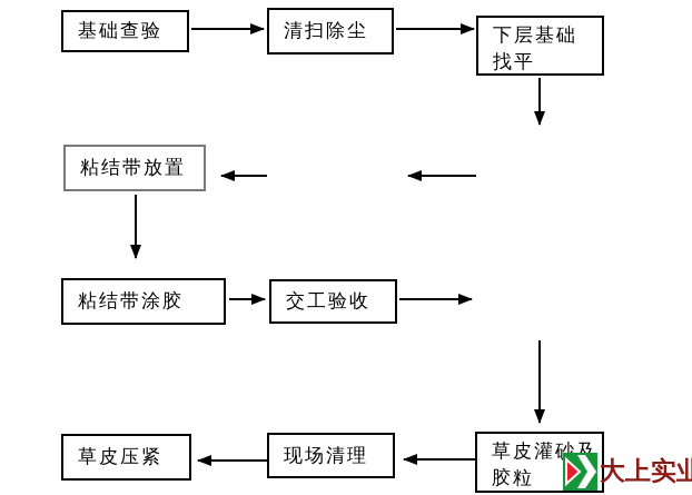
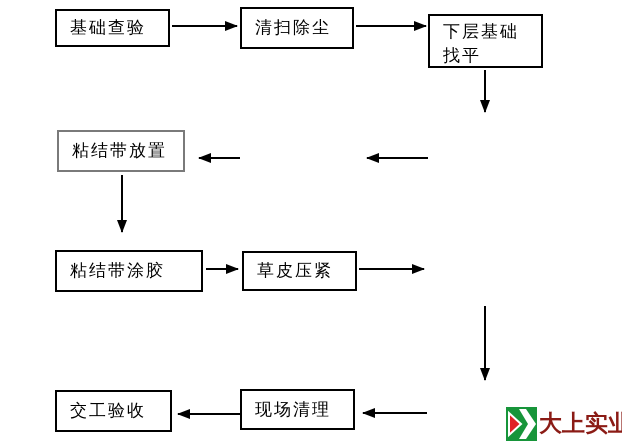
  基础查验
  清扫除尘
  下层基础找平
  粘结带放置
  粘结带涂胶
- 交工验收
+ 草皮压紧
- 草皮灌砂及胶粒
  现场清理
- 草皮压紧
+ 交工验收
  大上实业
